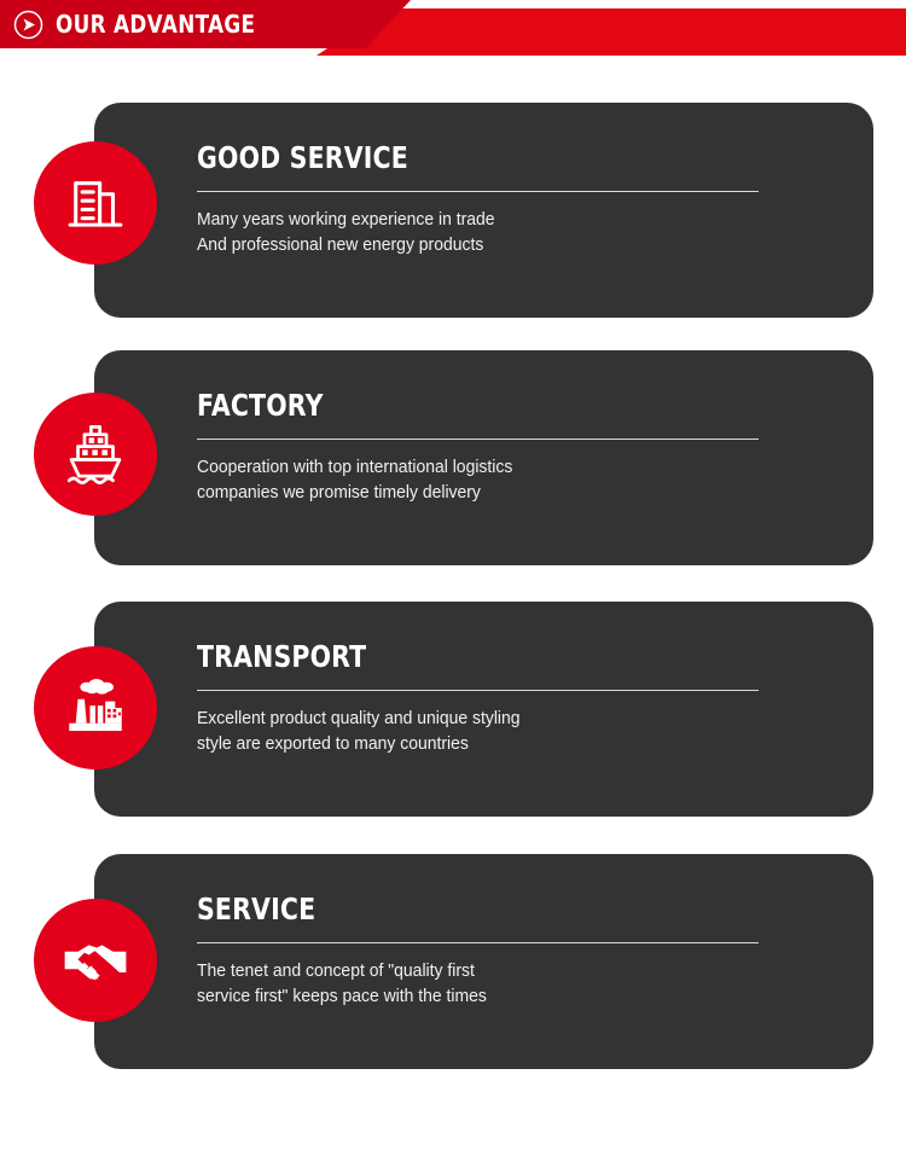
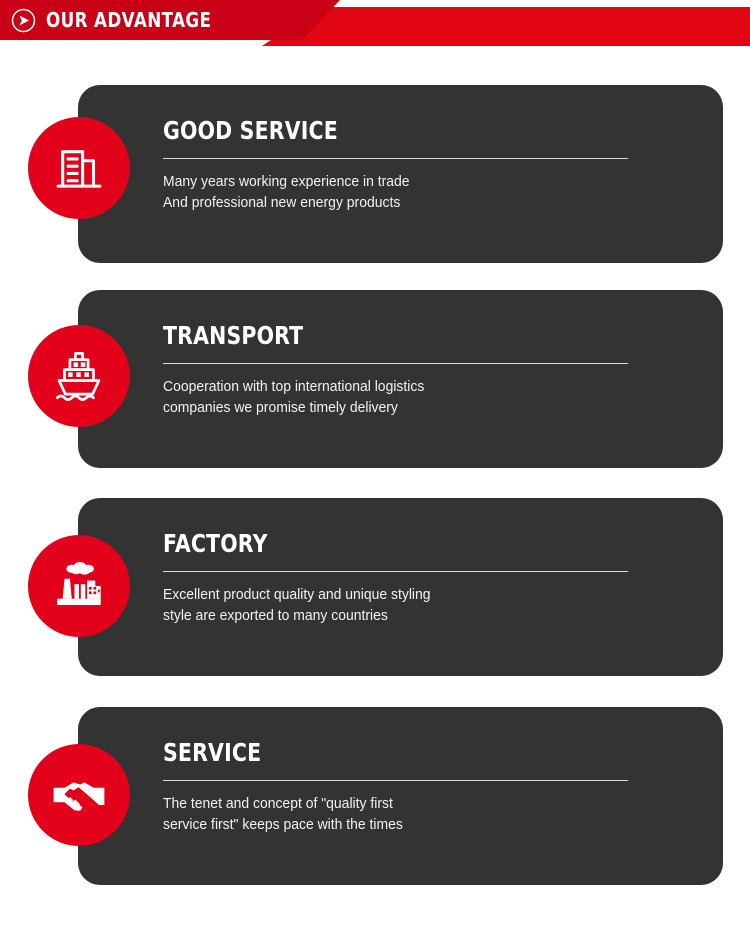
  OUR ADVANTAGE
  GOOD SERVICE
  Many years working experience in trade
  And professional new energy products
- FACTORY
+ TRANSPORT
  Cooperation with top international logistics
  companies we promise timely delivery
- TRANSPORT
+ FACTORY
  Excellent product quality and unique styling
  style are exported to many countries
  SERVICE
  The tenet and concept of "quality first
  service first" keeps pace with the times
